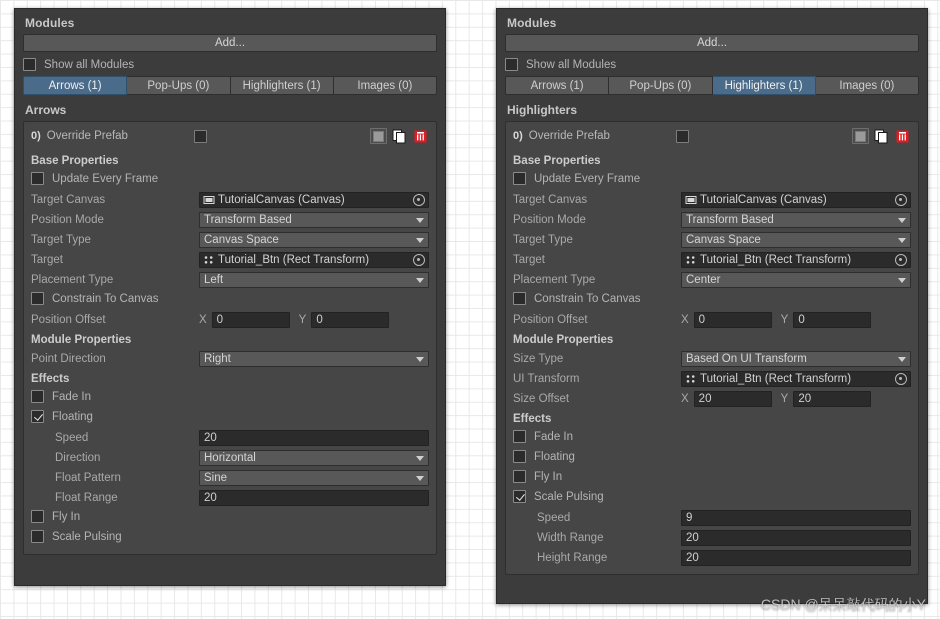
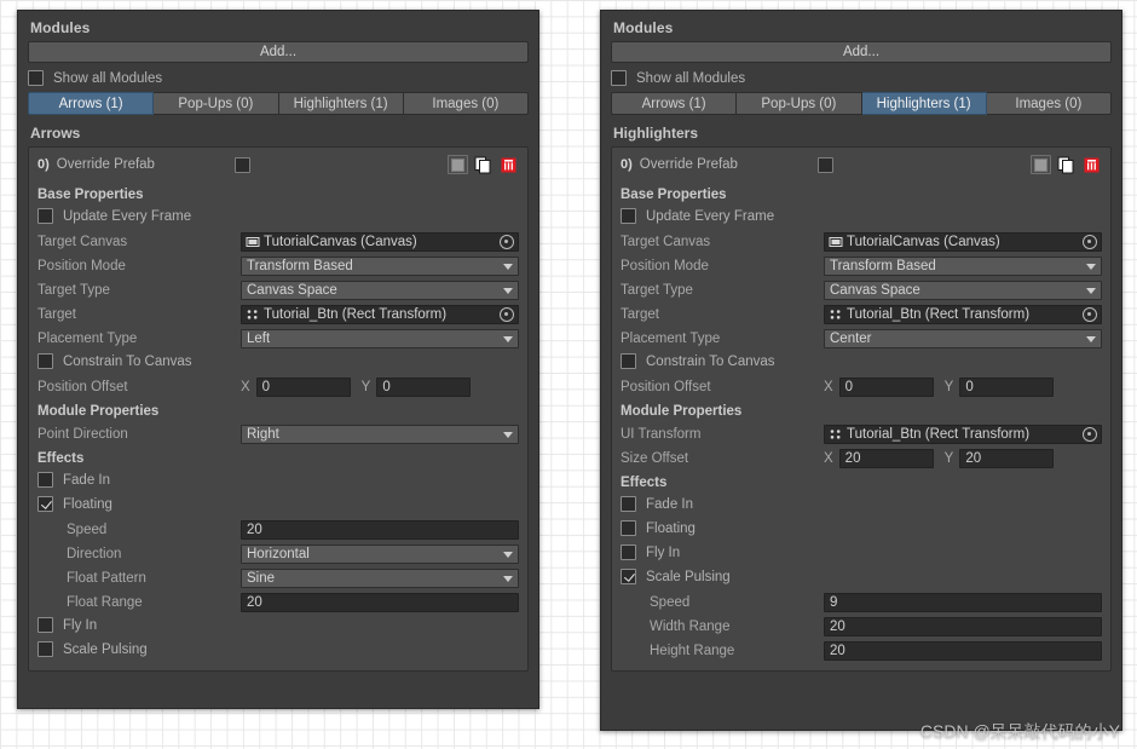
  Modules
  Add...
  Show all Modules
  Arrows (1)
  Pop-Ups (0)
  Highlighters (1)
  Images (0)
  Arrows
  0)
  Override Prefab
  Base Properties
  Update Every Frame
  Target Canvas
  TutorialCanvas (Canvas)
  Position Mode
  Transform Based
  Target Type
  Canvas Space
  Target
  Tutorial_Btn (Rect Transform)
  Placement Type
  Left
  Constrain To Canvas
  Position Offset
  X
  0
  Y
  0
  Module Properties
  Point Direction
  Right
  Effects
  Fade In
  Floating
  Speed
  20
  Direction
  Horizontal
  Float Pattern
  Sine
  Float Range
  20
  Fly In
  Scale Pulsing
  Modules
  Add...
  Show all Modules
  Arrows (1)
  Pop-Ups (0)
  Highlighters (1)
  Images (0)
  Highlighters
  0)
  Override Prefab
  Base Properties
  Update Every Frame
  Target Canvas
  TutorialCanvas (Canvas)
  Position Mode
  Transform Based
  Target Type
  Canvas Space
  Target
  Tutorial_Btn (Rect Transform)
  Placement Type
  Center
  Constrain To Canvas
  Position Offset
  X
  0
  Y
  0
  Module Properties
- Size Type
- Based On UI Transform
  UI Transform
  Tutorial_Btn (Rect Transform)
  Size Offset
  X
  20
  Y
  20
  Effects
  Fade In
  Floating
  Fly In
  Scale Pulsing
  Speed
  9
  Width Range
  20
  Height Range
  20
  CSDN @呆呆敲代码的小Y
